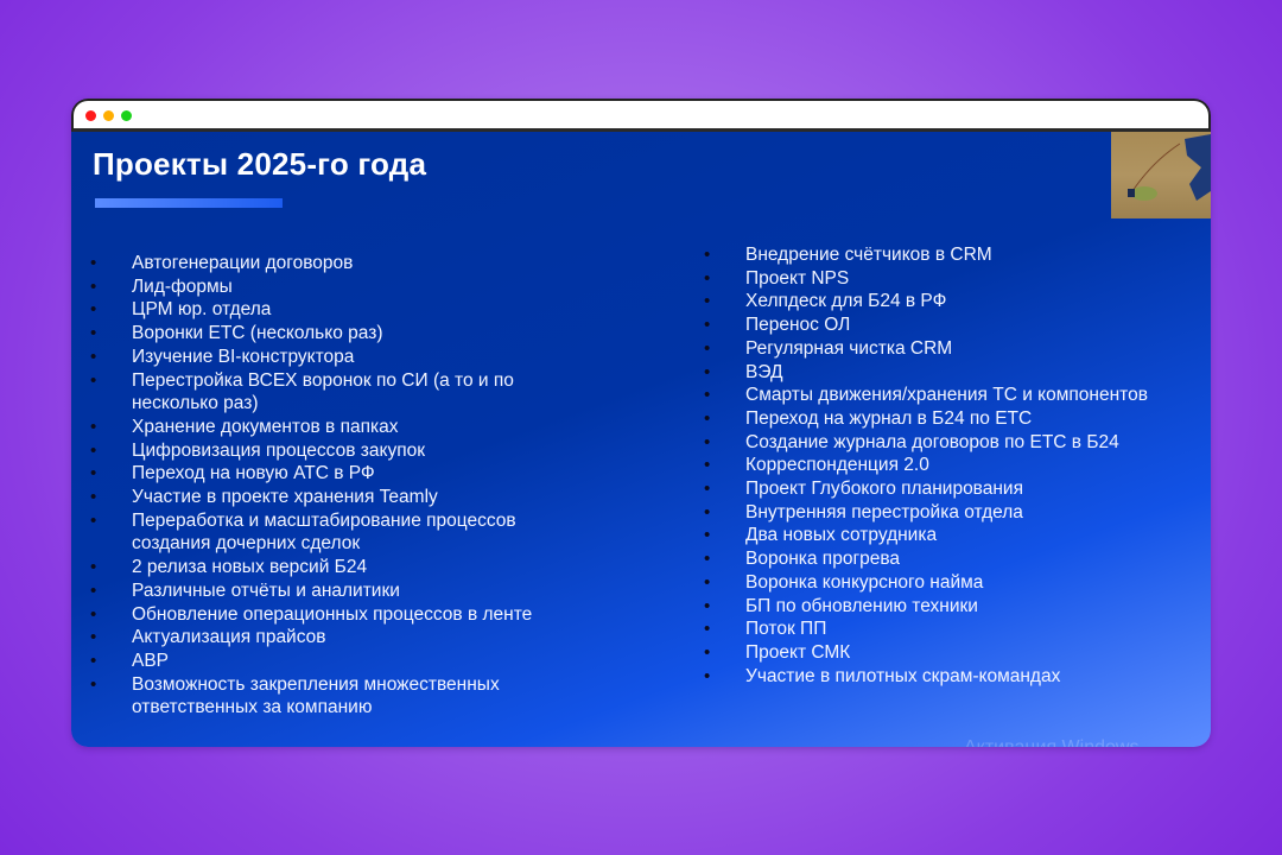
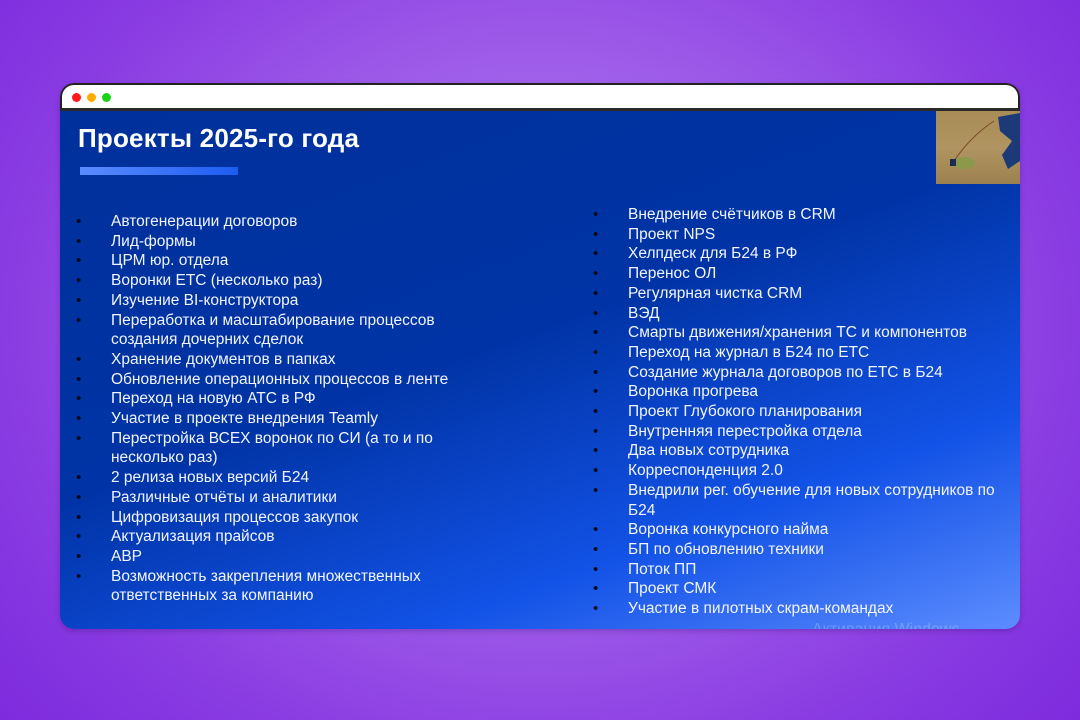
  Проекты 2025-го года
  Автогенерации договоров
  Лид-формы
  ЦРМ юр. отдела
  Воронки ЕТС (несколько раз)
  Изучение BI-конструктора
- Перестройка ВСЕХ воронок по СИ (а то и по несколько раз)
+ Переработка и масштабирование процессов создания дочерних сделок
  Хранение документов в папках
- Цифровизация процессов закупок
+ Обновление операционных процессов в ленте
  Переход на новую АТС в РФ
- Участие в проекте хранения Teamly
+ Участие в проекте внедрения Teamly
- Переработка и масштабирование процессов создания дочерних сделок
+ Перестройка ВСЕХ воронок по СИ (а то и по несколько раз)
  2 релиза новых версий Б24
  Различные отчёты и аналитики
- Обновление операционных процессов в ленте
+ Цифровизация процессов закупок
  Актуализация прайсов
  АВР
  Возможность закрепления множественных ответственных за компанию
  Внедрение счётчиков в CRM
  Проект NPS
  Хелпдеск для Б24 в РФ
  Перенос ОЛ
  Регулярная чистка CRM
  ВЭД
  Смарты движения/хранения ТС и компонентов
  Переход на журнал в Б24 по ЕТС
  Создание журнала договоров по ЕТС в Б24
- Корреспонденция 2.0
+ Воронка прогрева
  Проект Глубокого планирования
  Внутренняя перестройка отдела
  Два новых сотрудника
- Воронка прогрева
+ Корреспонденция 2.0
+ Внедрили рег. обучение для новых сотрудников по Б24
  Воронка конкурсного найма
  БП по обновлению техники
  Поток ПП
  Проект СМК
  Участие в пилотных скрам-командах
